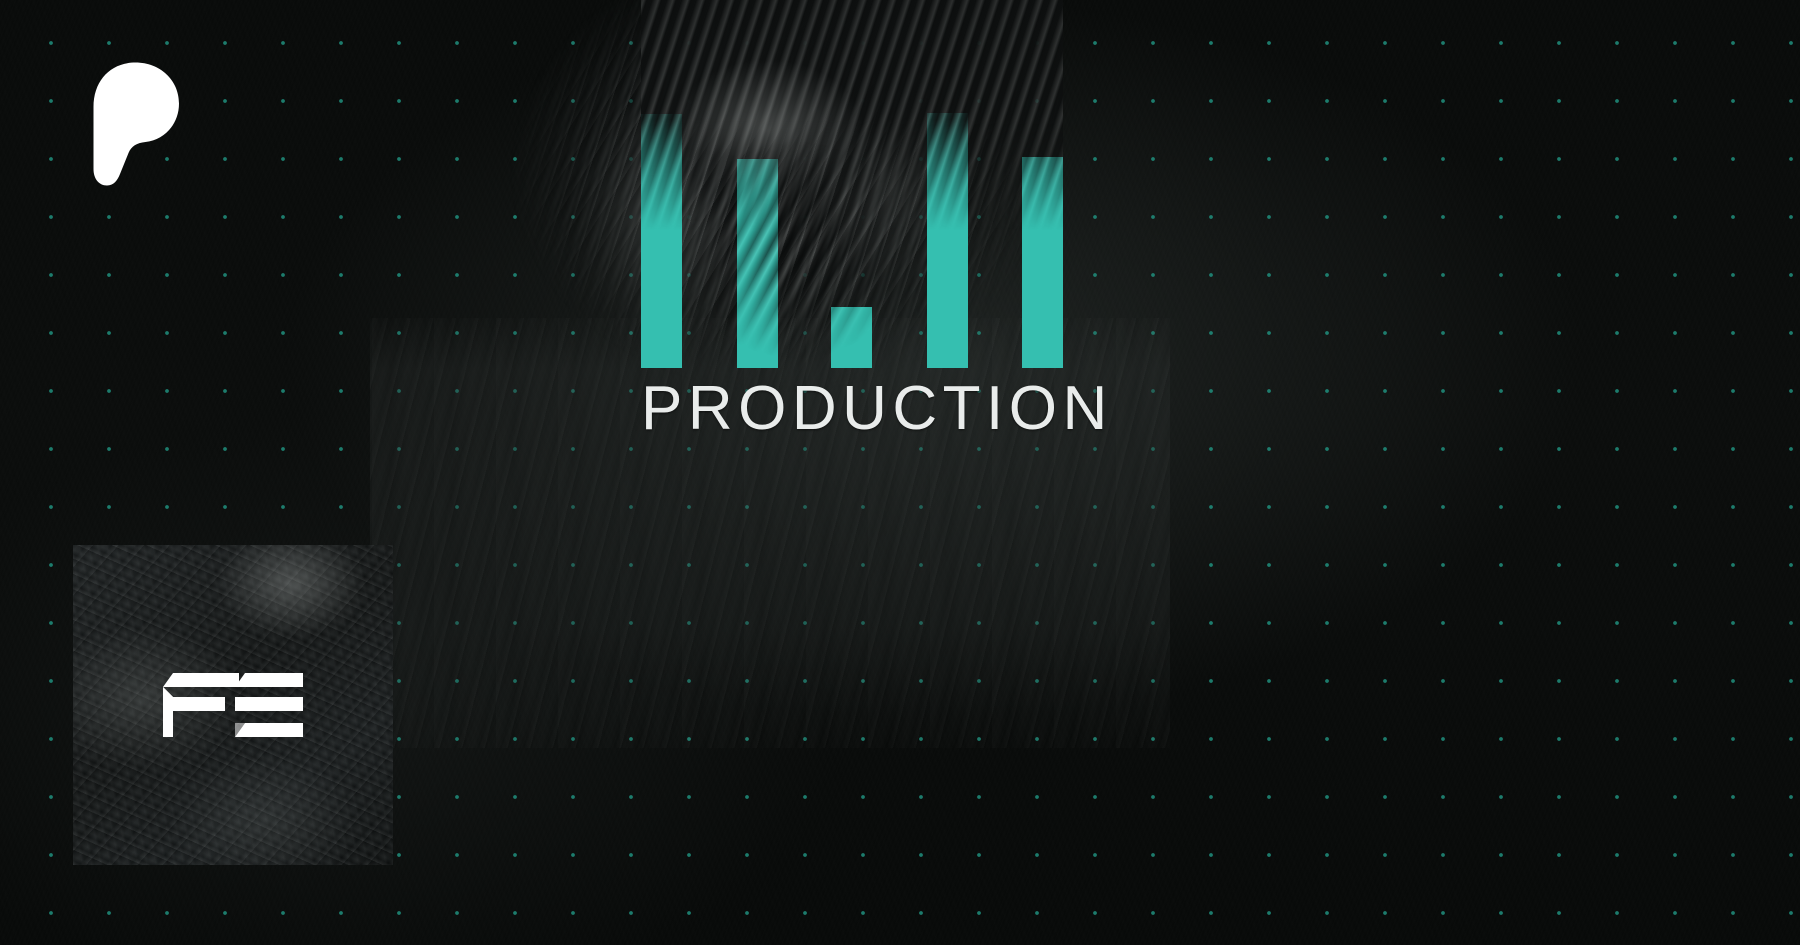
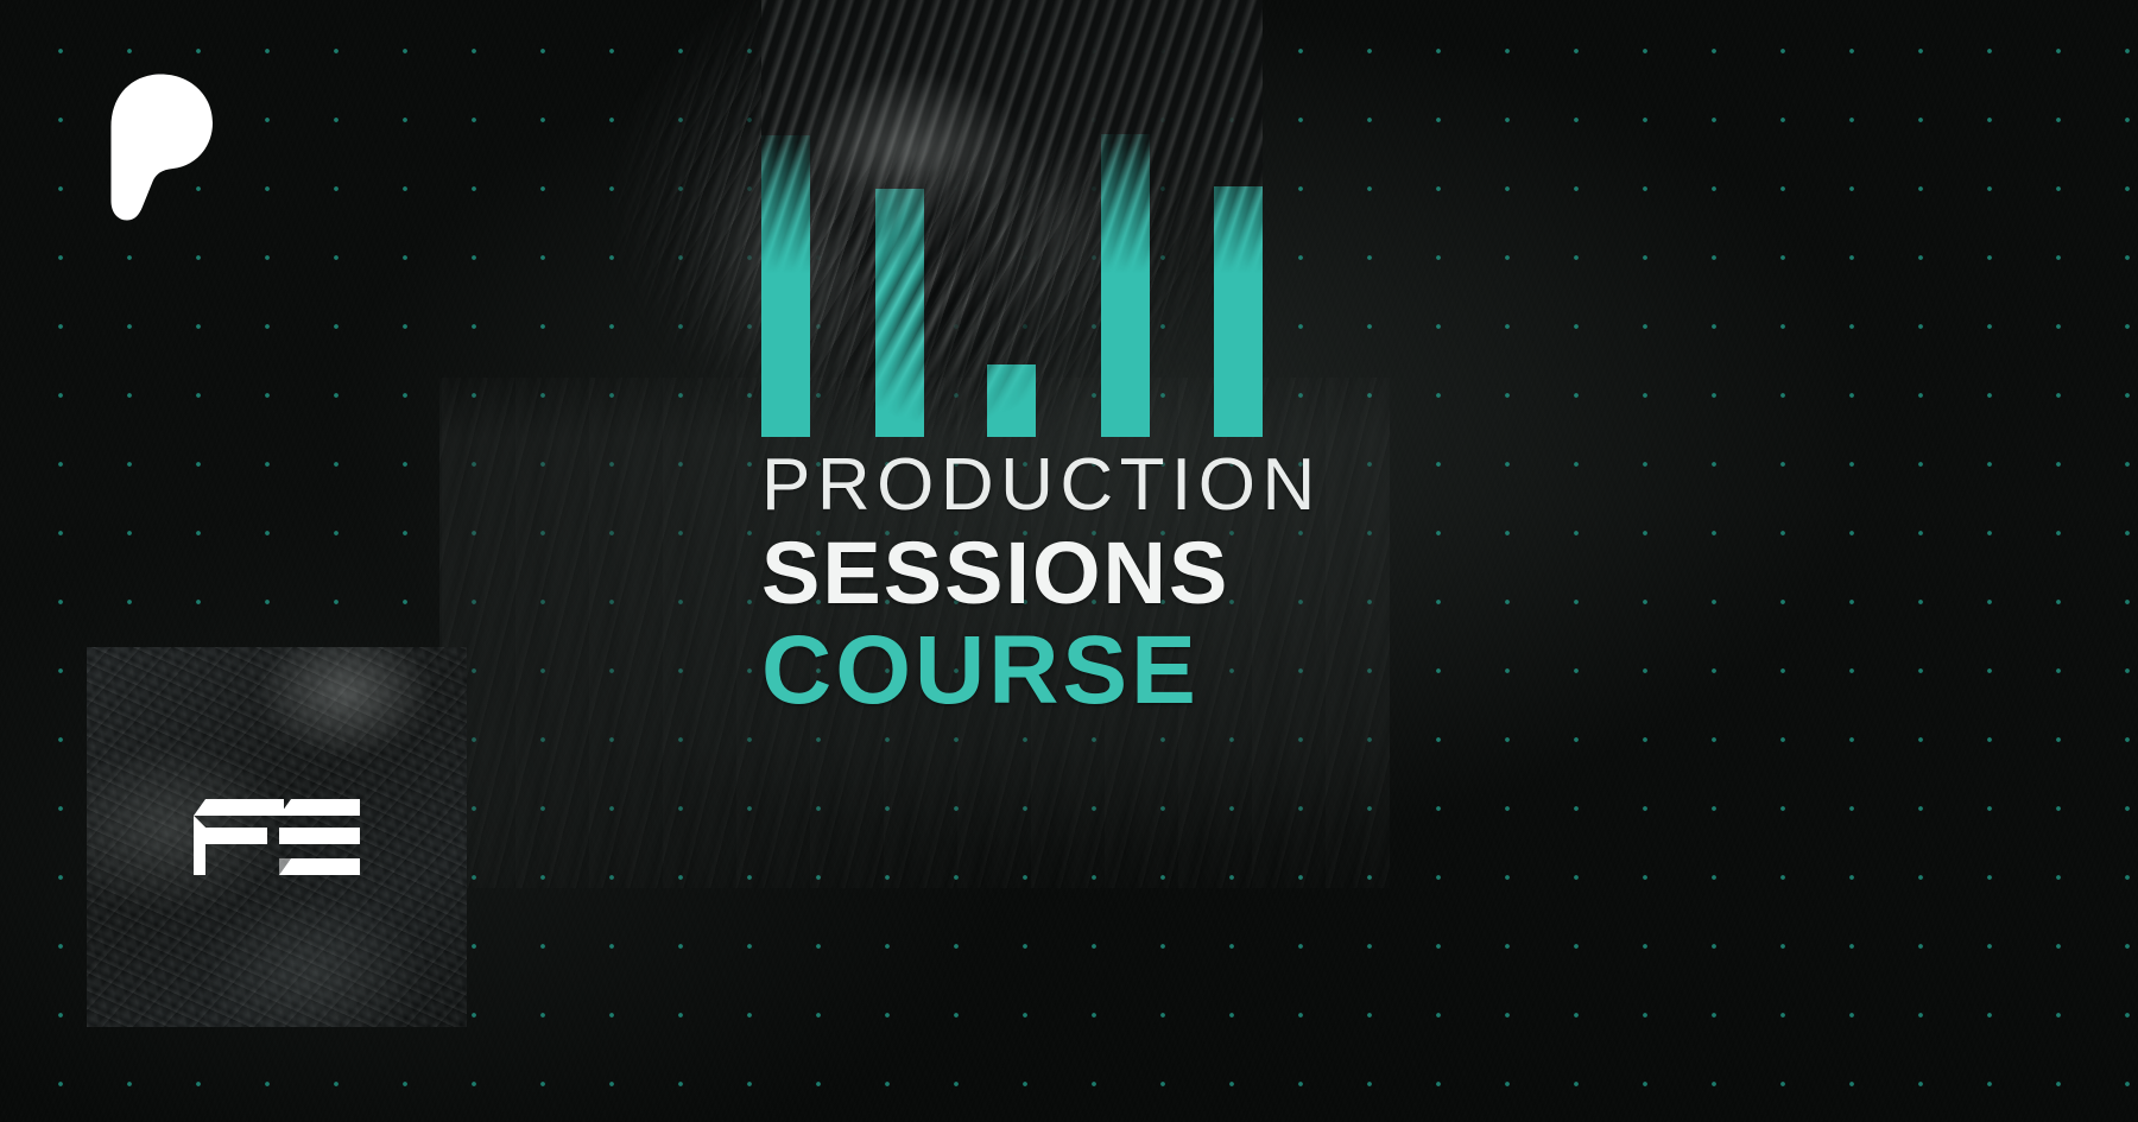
  PRODUCTION
+ SESSIONS
+ COURSE
